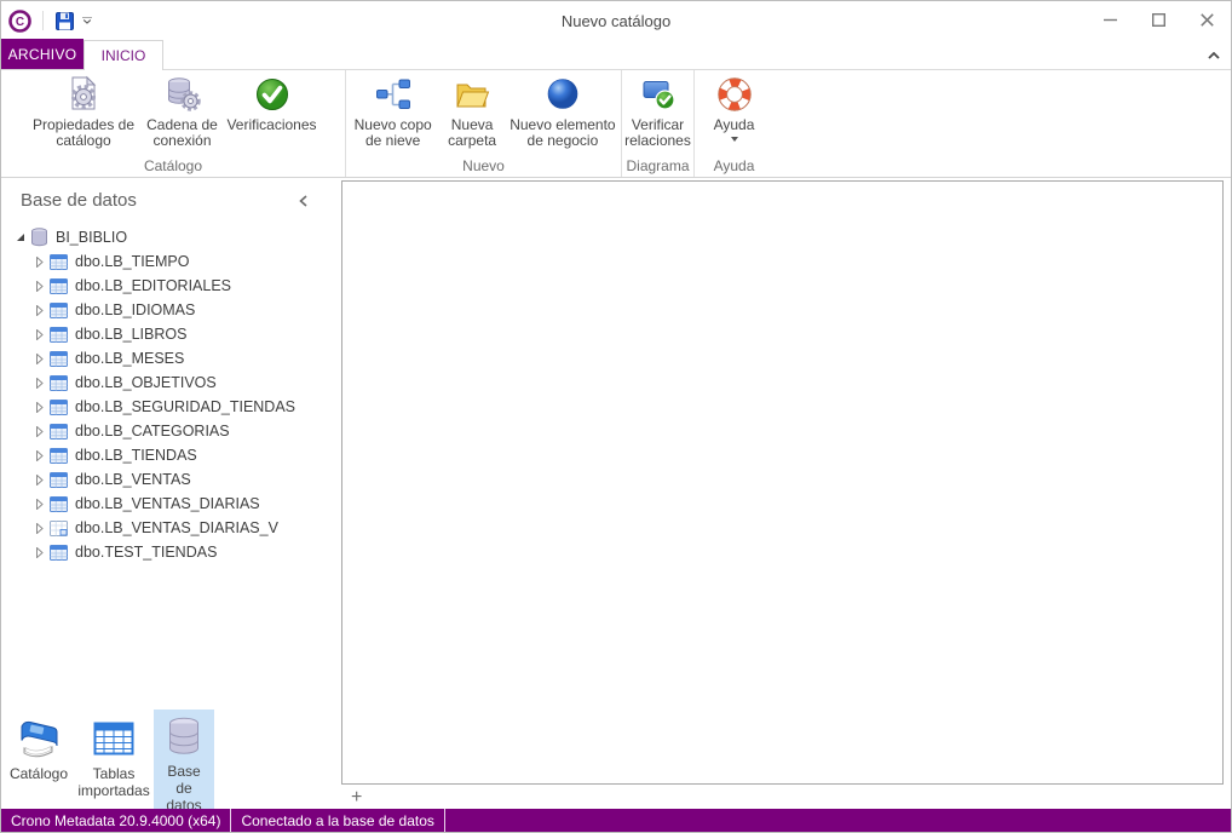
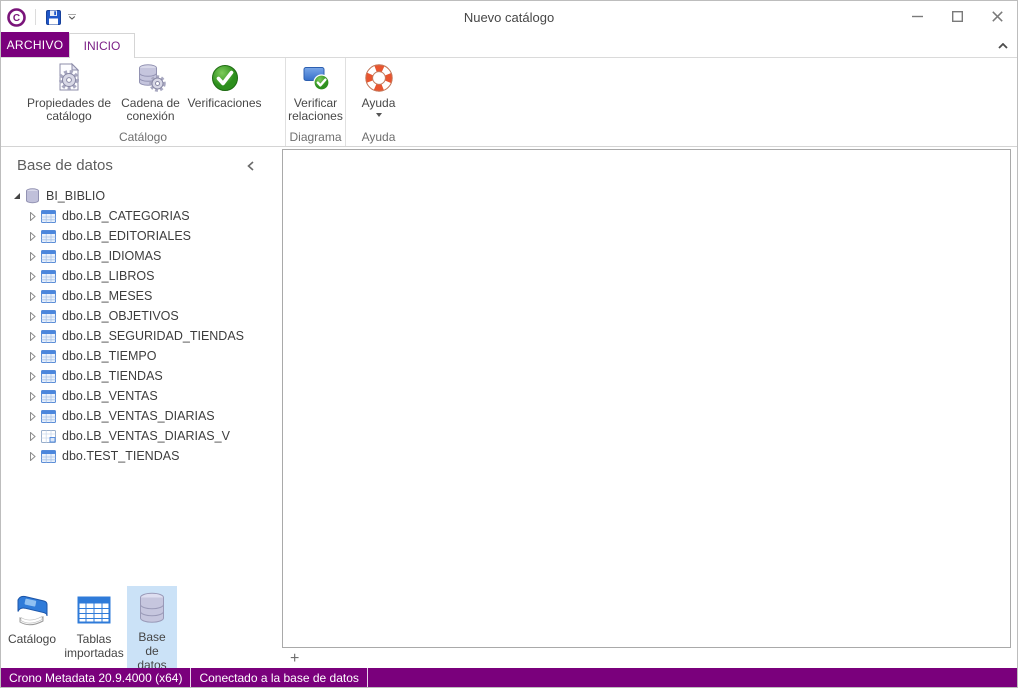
  Nuevo catálogo
  C
  ARCHIVO
  INICIO
  Propiedades de catálogo
  Cadena de conexión
  Verificaciones
  Catálogo
- Nuevo copo de nieve
- Nueva carpeta
- Nuevo elemento de negocio
- Nuevo
  Verificar relaciones
  Diagrama
  Ayuda
  Ayuda
  Base de datos
  BI_BIBLIO
- dbo.LB_TIEMPO
+ dbo.LB_CATEGORIAS
  dbo.LB_EDITORIALES
  dbo.LB_IDIOMAS
  dbo.LB_LIBROS
  dbo.LB_MESES
  dbo.LB_OBJETIVOS
  dbo.LB_SEGURIDAD_TIENDAS
- dbo.LB_CATEGORIAS
+ dbo.LB_TIEMPO
  dbo.LB_TIENDAS
  dbo.LB_VENTAS
  dbo.LB_VENTAS_DIARIAS
  dbo.LB_VENTAS_DIARIAS_V
  dbo.TEST_TIENDAS
  Catálogo
  Tablas importadas
  Base de datos
  +
  Crono Metadata 20.9.4000 (x64)
  Conectado a la base de datos
